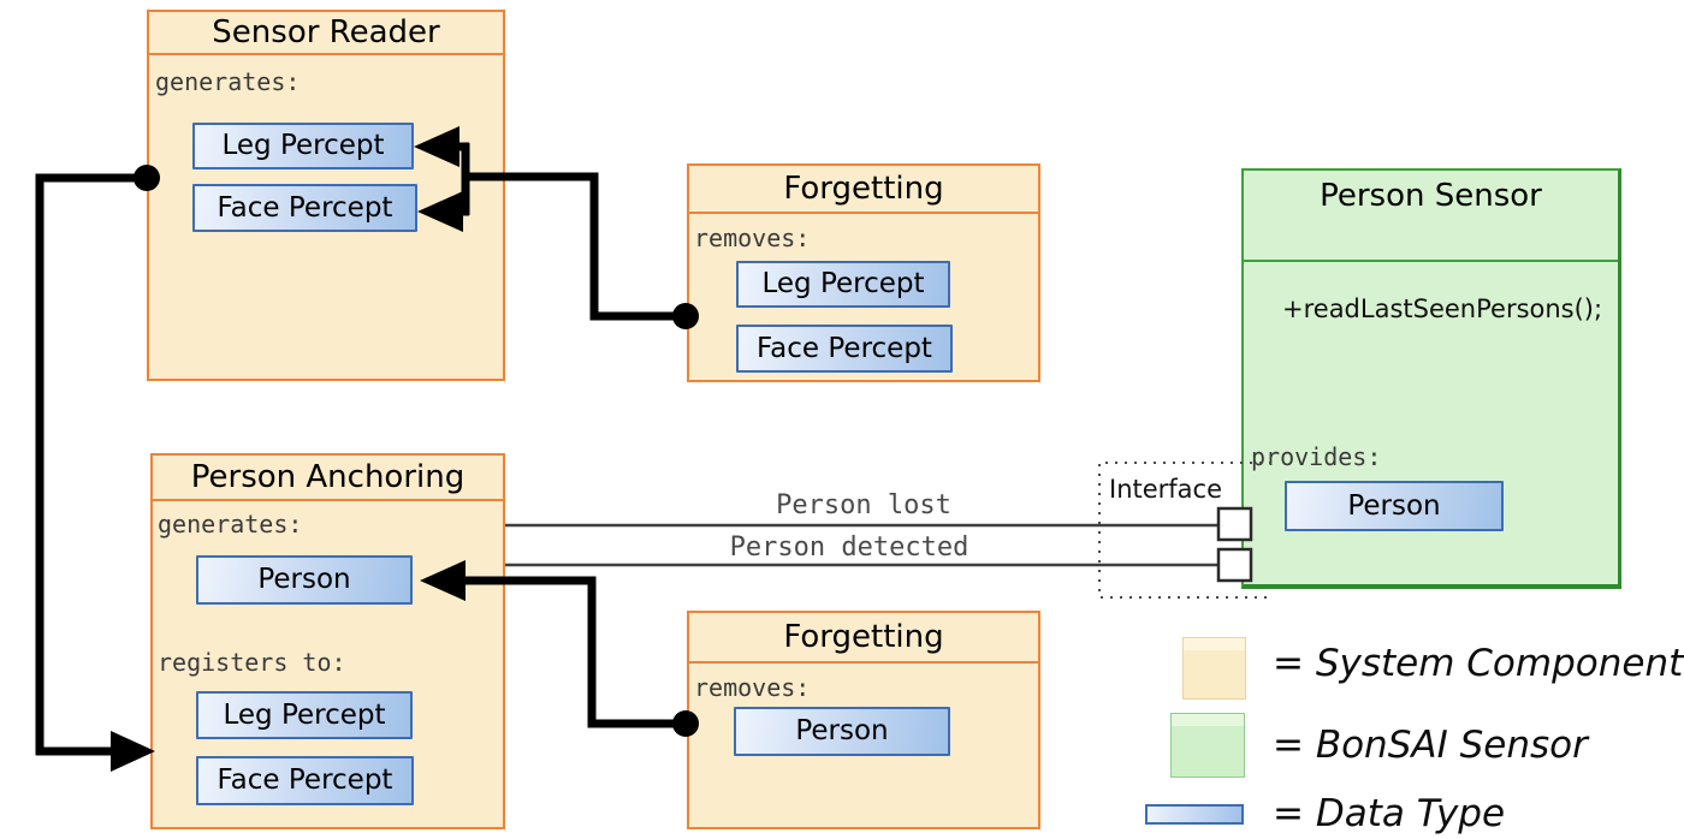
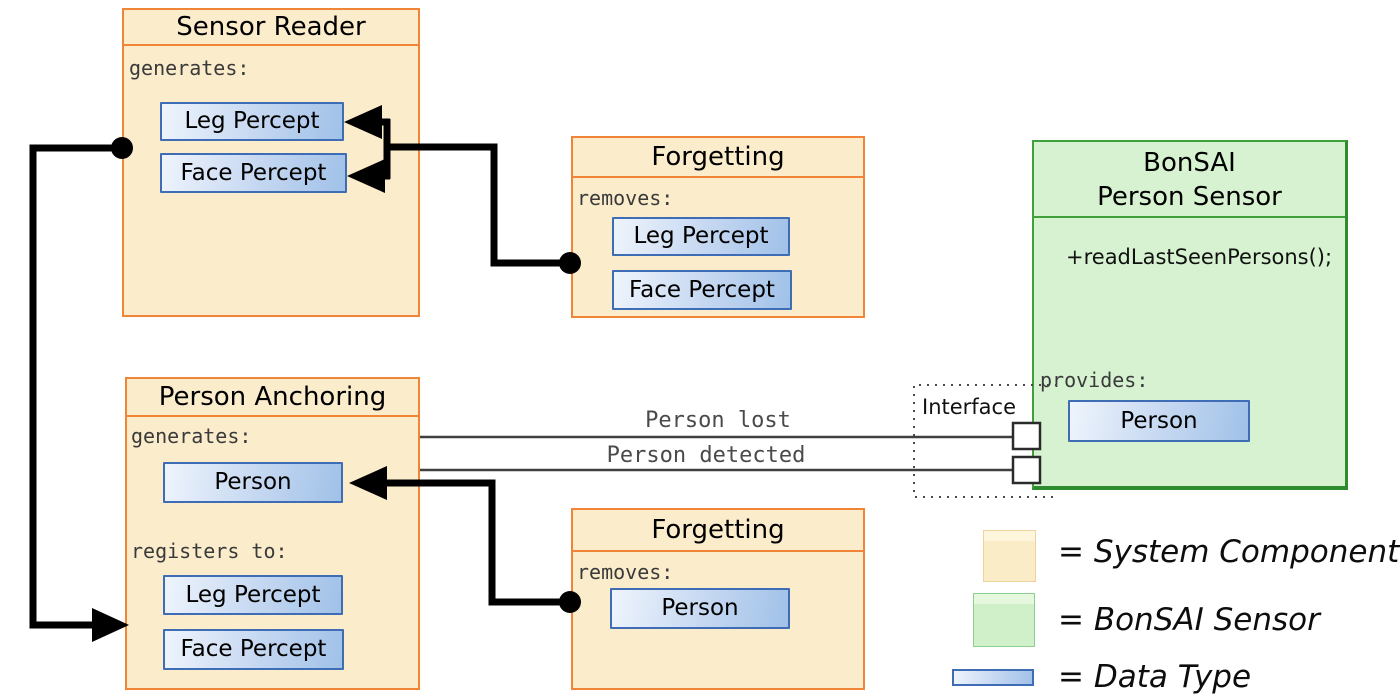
  Sensor Reader
  generates:
  Leg Percept
  Face Percept
  Forgetting
  removes:
  Leg Percept
  Face Percept
  Person Anchoring
  generates:
  Person
  registers to:
  Leg Percept
  Face Percept
  Forgetting
  removes:
  Person
+ BonSAI
  Person Sensor
  +readLastSeenPersons();
  provides:
  Person
  Person lost
  Person detected
  Interface
  = System Component
  = BonSAI Sensor
  = Data Type
